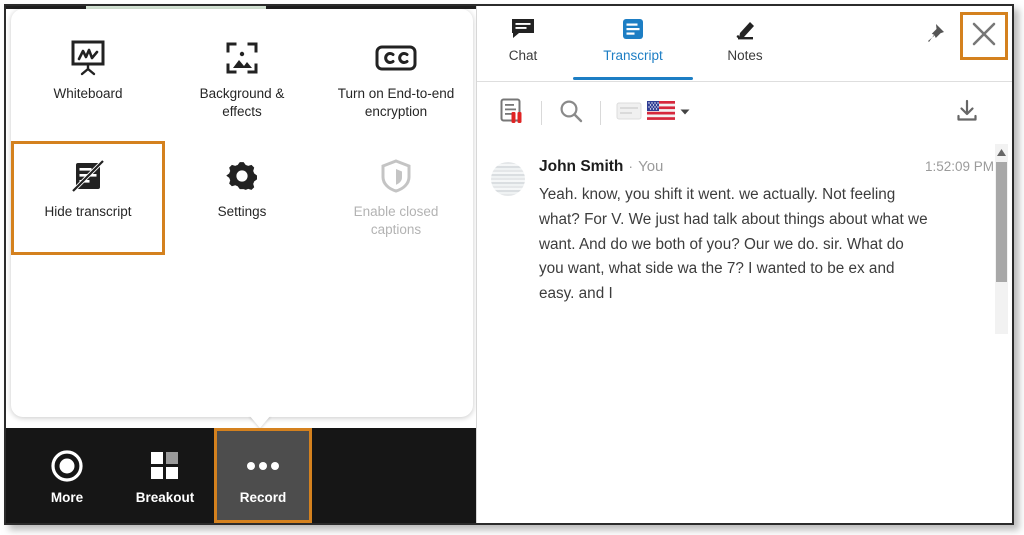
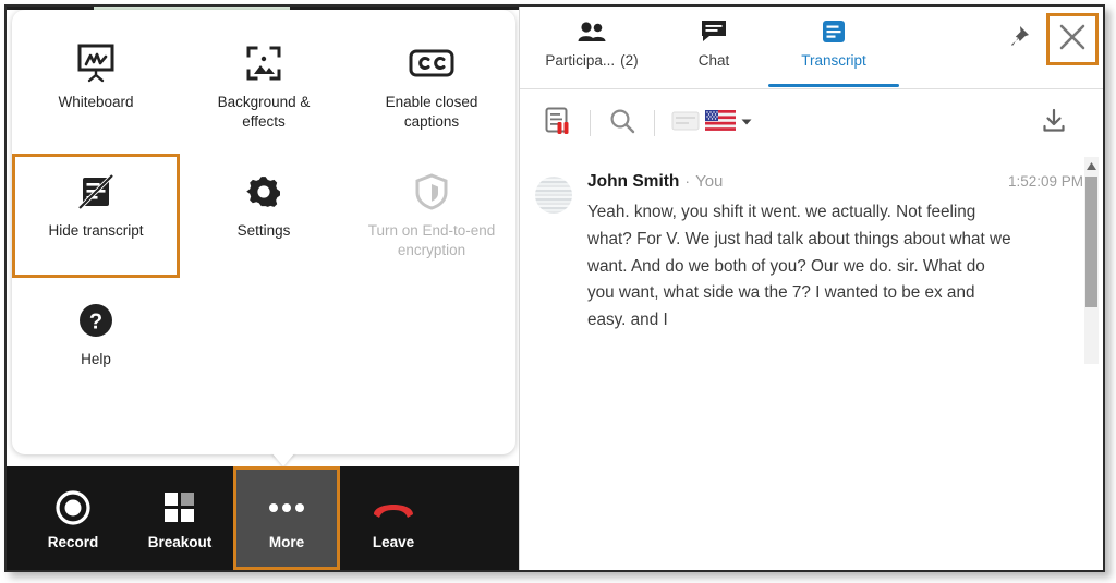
  Whiteboard
  Background & effects
- Turn on End-to-end encryption
+ Enable closed captions
  Hide transcript
  Settings
- Enable closed captions
+ Turn on End-to-end encryption
+ ?
+ Help
- More
+ Record
  Breakout
- Record
+ More
+ Leave
+ Participa...
+ (2)
  Chat
  Transcript
- Notes
  John Smith
  ·
  You
  1:52:09 PM
  Yeah. know, you shift it went. we actually. Not feeling what? For V. We just had talk about things about what we want. And do we both of you? Our we do. sir. What do you want, what side wa the 7? I wanted to be ex and easy. and I
